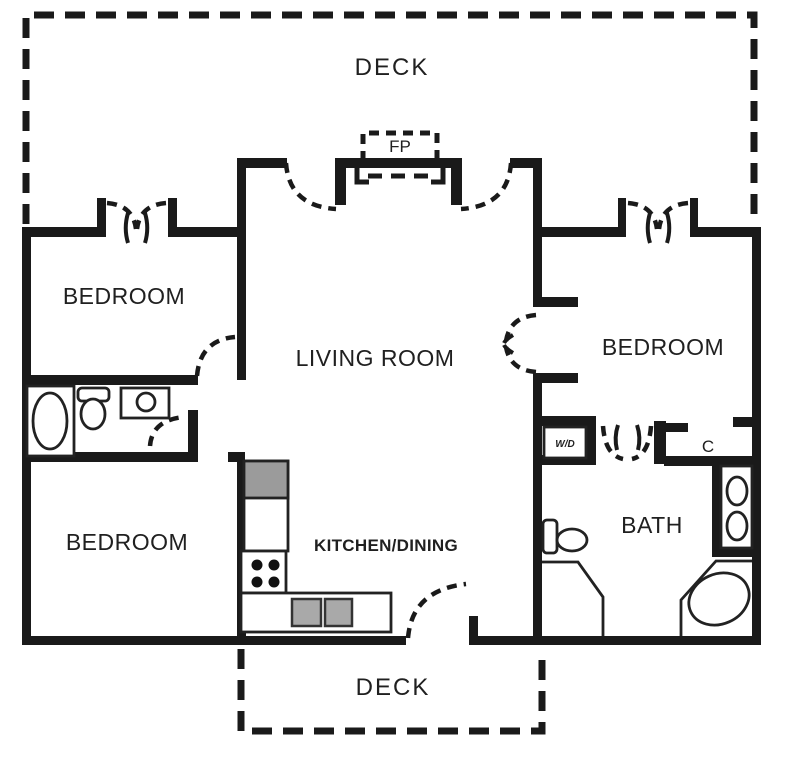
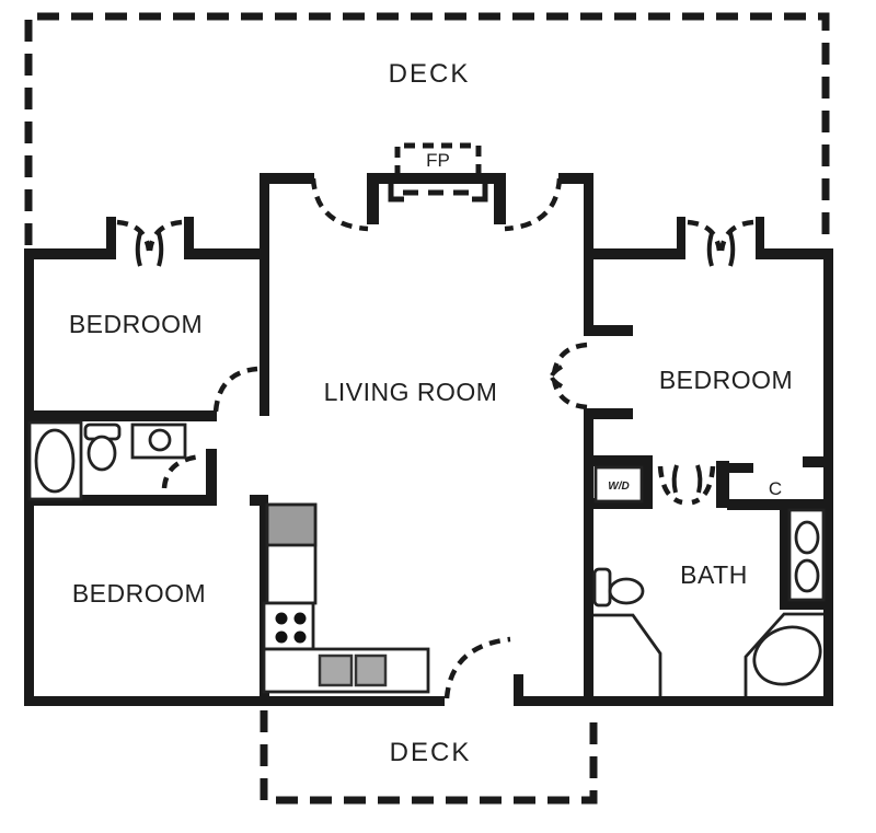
  FP
  W/D
  DECK
  BEDROOM
  LIVING ROOM
  BEDROOM
  BEDROOM
- KITCHEN/DINING
  BATH
  C
  DECK
